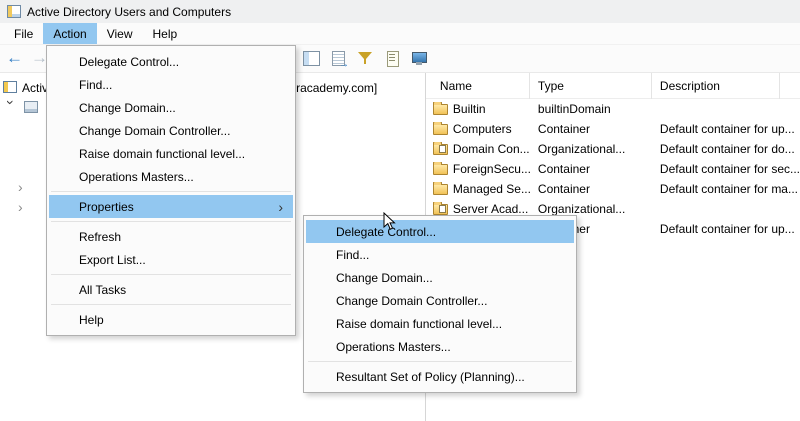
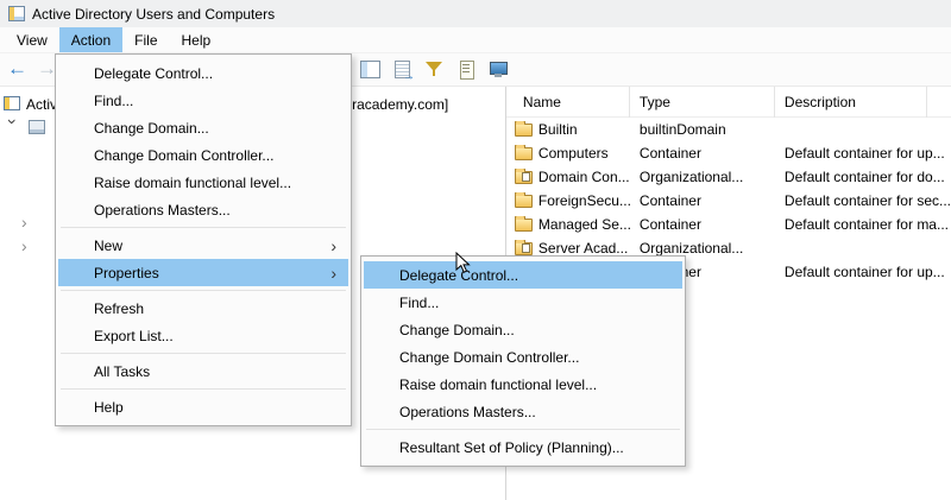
  Active Directory Users and Computers
- File
+ View
  Action
- View
+ File
  Help
  Name
  Type
  Description
  Builtin
  builtinDomain
  Computers
  Container
  Default container for up...
  Domain Con...
  Organizational...
  Default container for do...
  ForeignSecu...
  Container
  Default container for sec...
  Managed Se...
  Container
  Default container for ma...
  Server Acad...
  Organizational...
  Default container for up...
  Delegate Control...
  Find...
  Change Domain...
  Change Domain Controller...
  Raise domain functional level...
  Operations Masters...
+ New
  Properties
  Refresh
  Export List...
  All Tasks
  Help
  Delegate Control...
  Find...
  Change Domain...
  Change Domain Controller...
  Raise domain functional level...
  Operations Masters...
  Resultant Set of Policy (Planning)...
